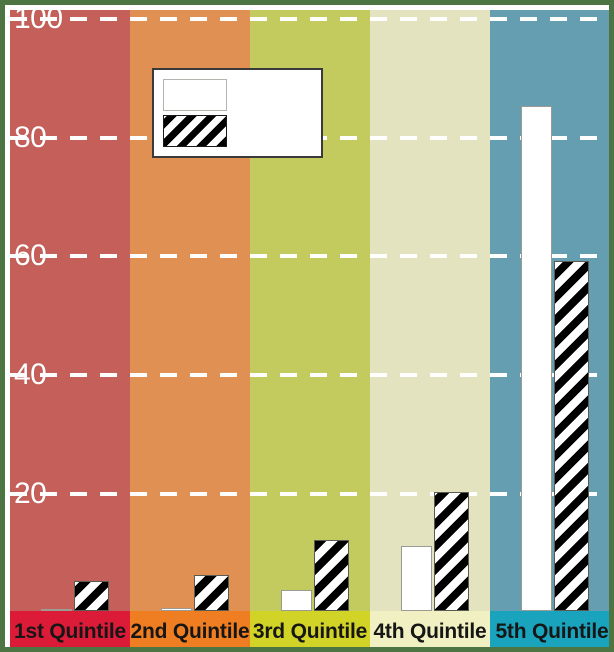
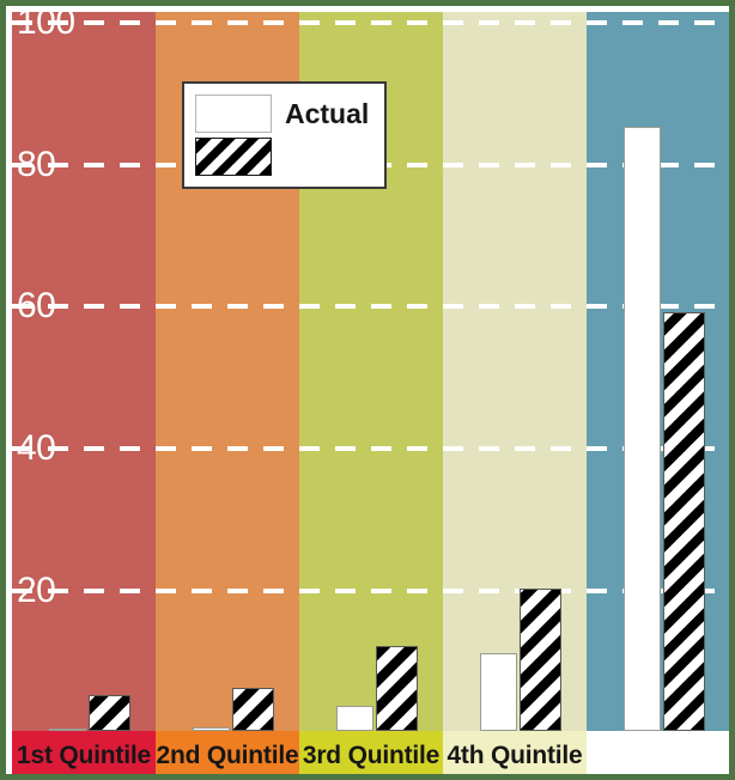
  100
  80
  60
  40
  20
+ Actual
  1st Quintile
  2nd Quintile
  3rd Quintile
  4th Quintile
- 5th Quintile
